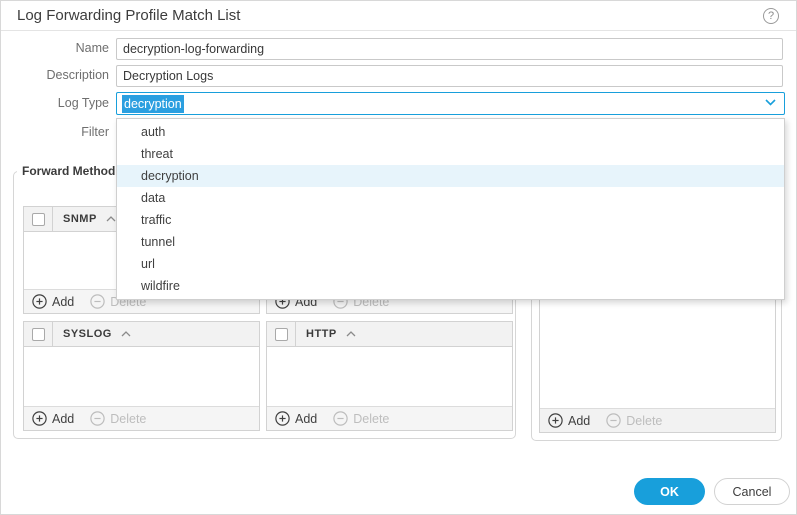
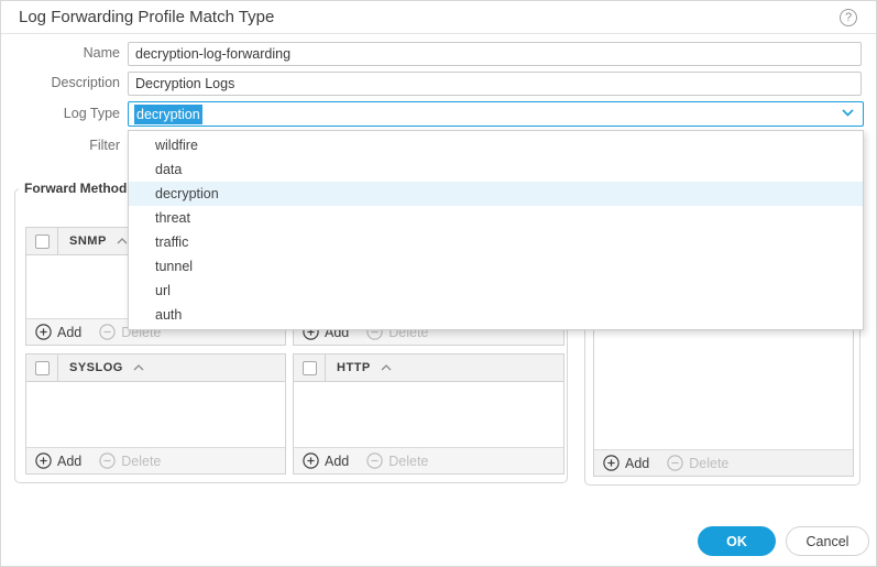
- Log Forwarding Profile Match List
+ Log Forwarding Profile Match Type
  ?
  Name
  decryption-log-forwarding
  Description
  Decryption Logs
  Log Type
  decryption
  Filter
  Forward Method
  SNMP
  Add
  Delete
  Add
  Delete
  SYSLOG
  Add
  Delete
  HTTP
  Add
  Delete
  Add
  Delete
- auth
+ wildfire
- threat
+ data
  decryption
- data
+ threat
  traffic
  tunnel
  url
- wildfire
+ auth
  OK
  Cancel
